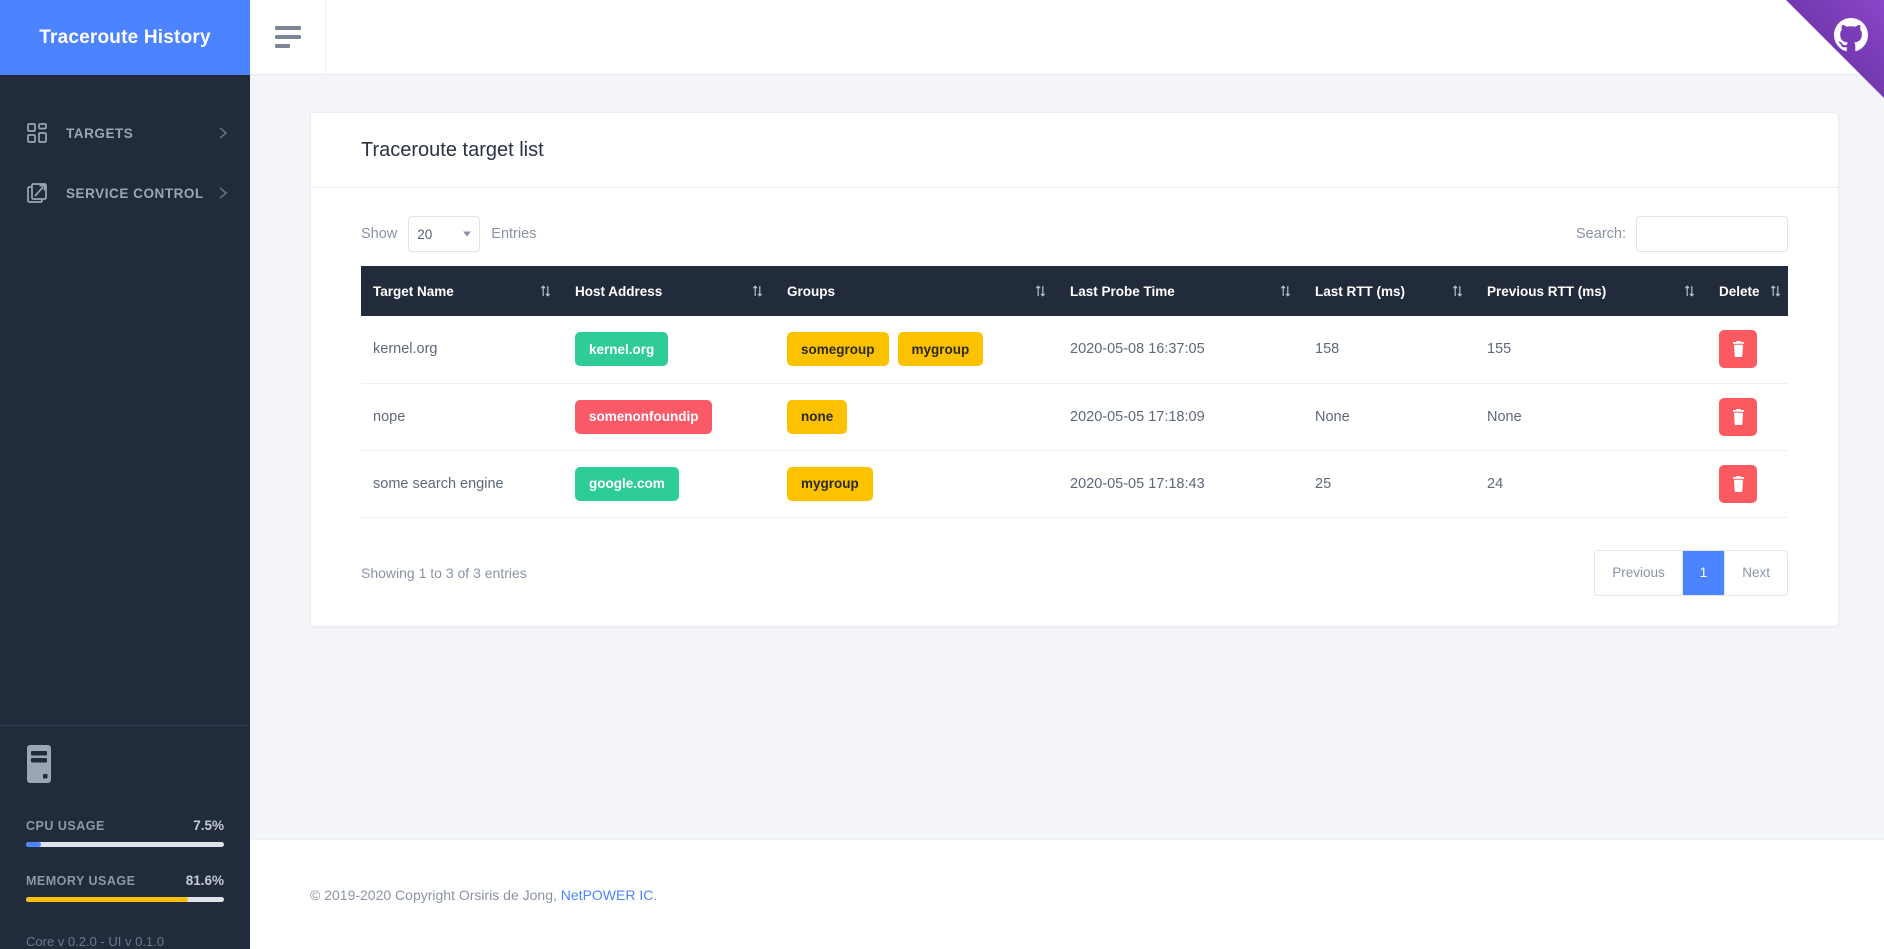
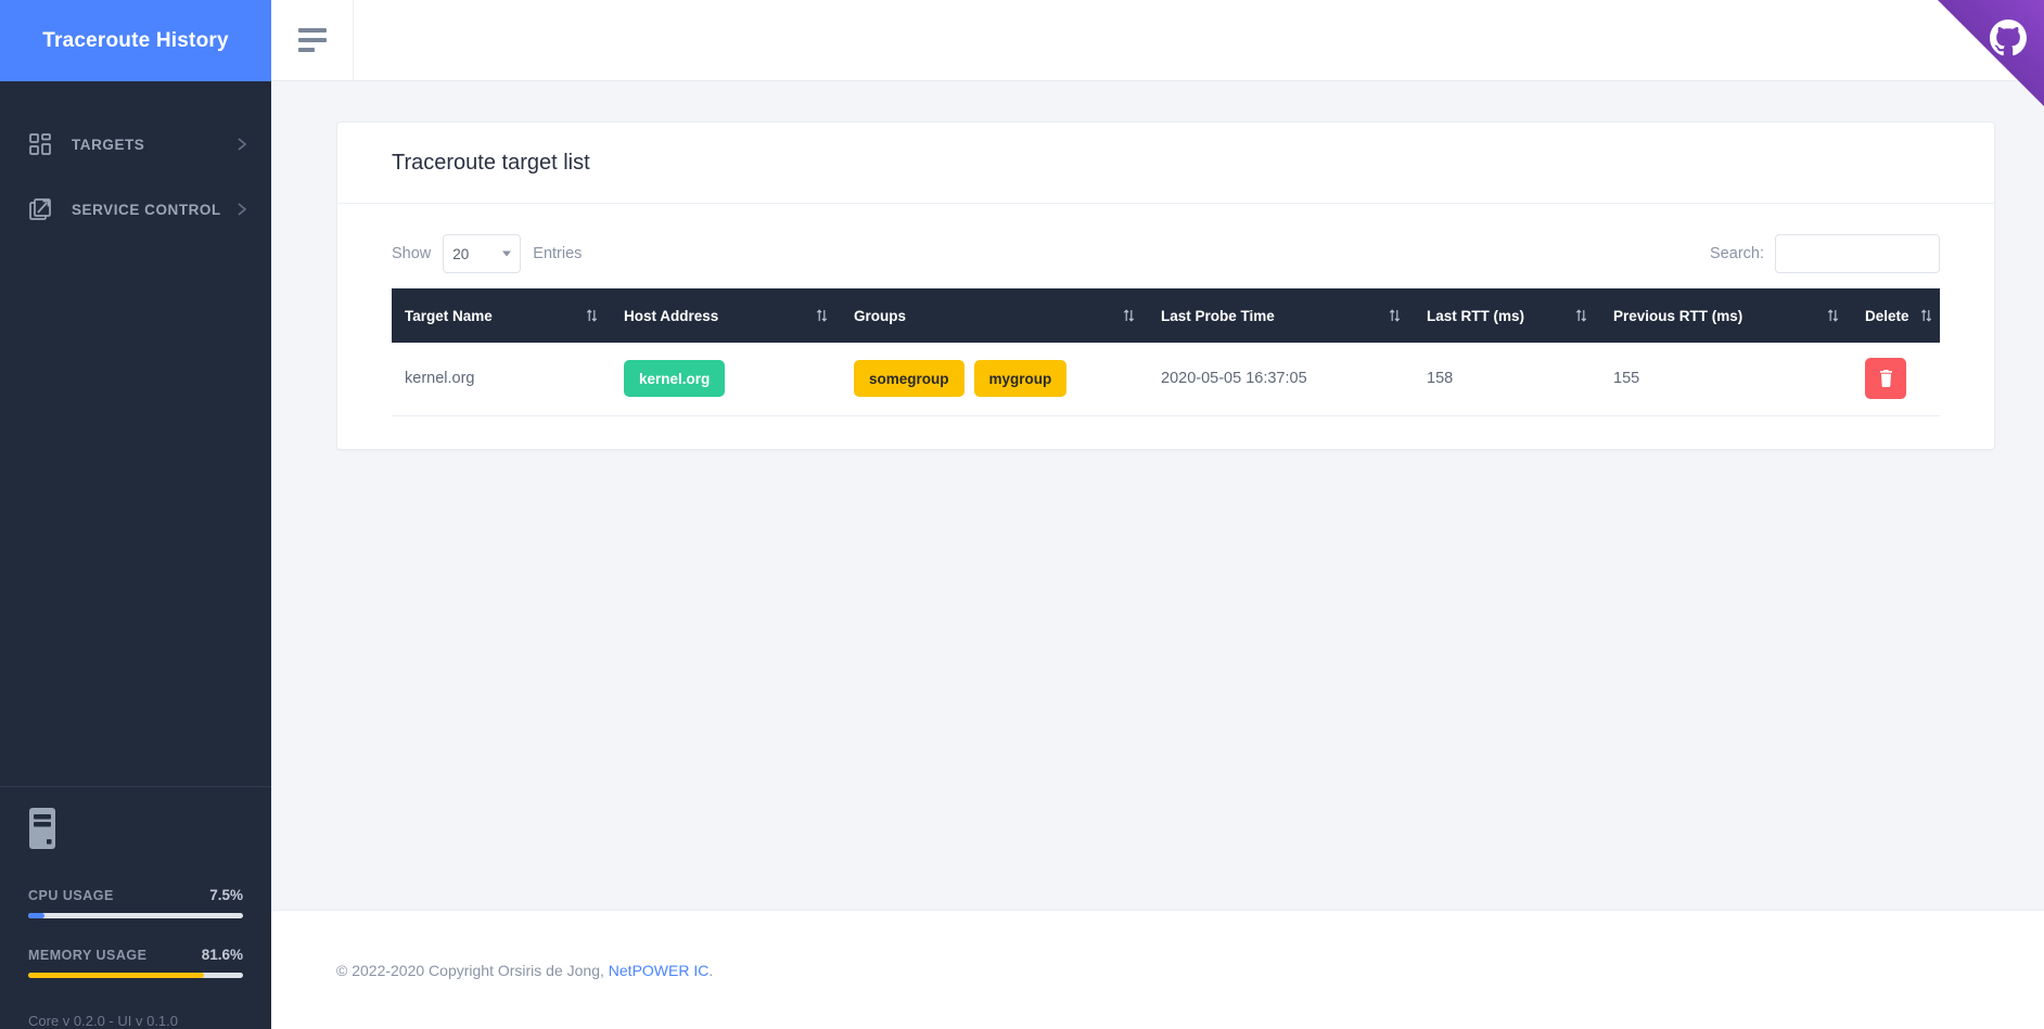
  Traceroute History
  TARGETS
  SERVICE CONTROL
  CPU USAGE
  7.5%
  MEMORY USAGE
  81.6%
  Core v 0.2.0 - UI v 0.1.0
  Traceroute target list
  Show
  20
  Entries
  Search:
  Target Name	Host Address	Groups	Last Probe Time	Last RTT (ms)	Previous RTT (ms)	Delete
- kernel.org	kernel.org	somegroup mygroup	2020-05-08 16:37:05	158	155
+ kernel.org	kernel.org	somegroup mygroup	2020-05-05 16:37:05	158	155
- nope	somenonfoundip	none	2020-05-05 17:18:09	None	None
- some search engine	google.com	mygroup	2020-05-05 17:18:43	25	24
- Showing 1 to 3 of 3 entries
- Previous
- 1
- Next
- © 2019-2020 Copyright Orsiris de Jong, NetPOWER IC.
+ © 2022-2020 Copyright Orsiris de Jong, NetPOWER IC.
